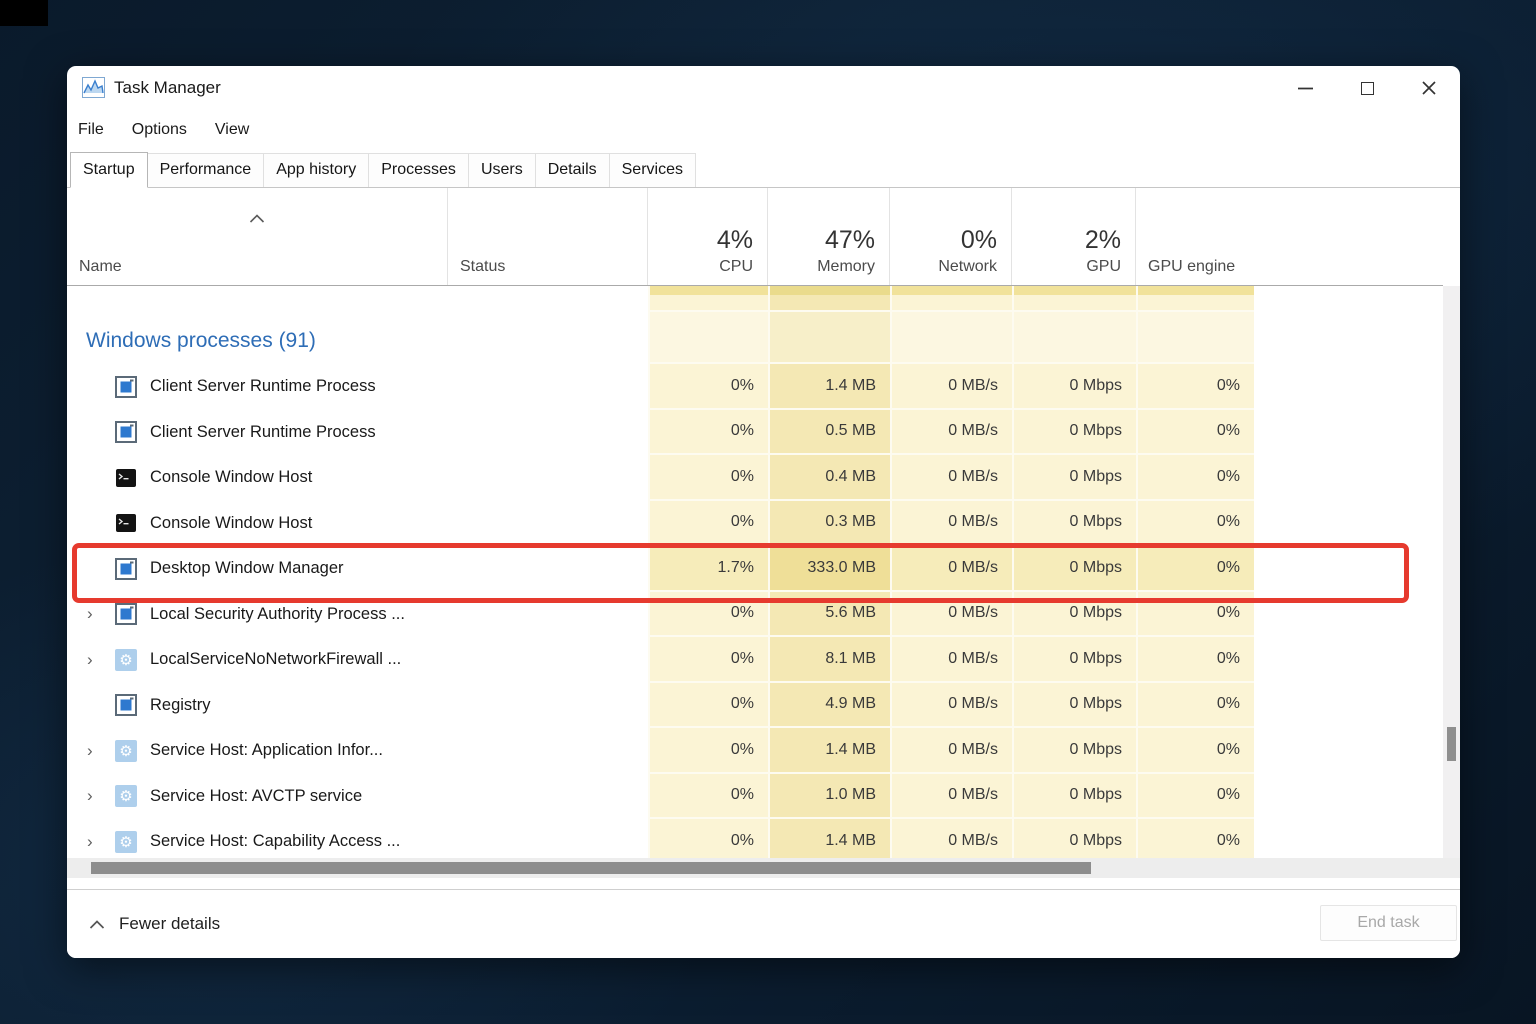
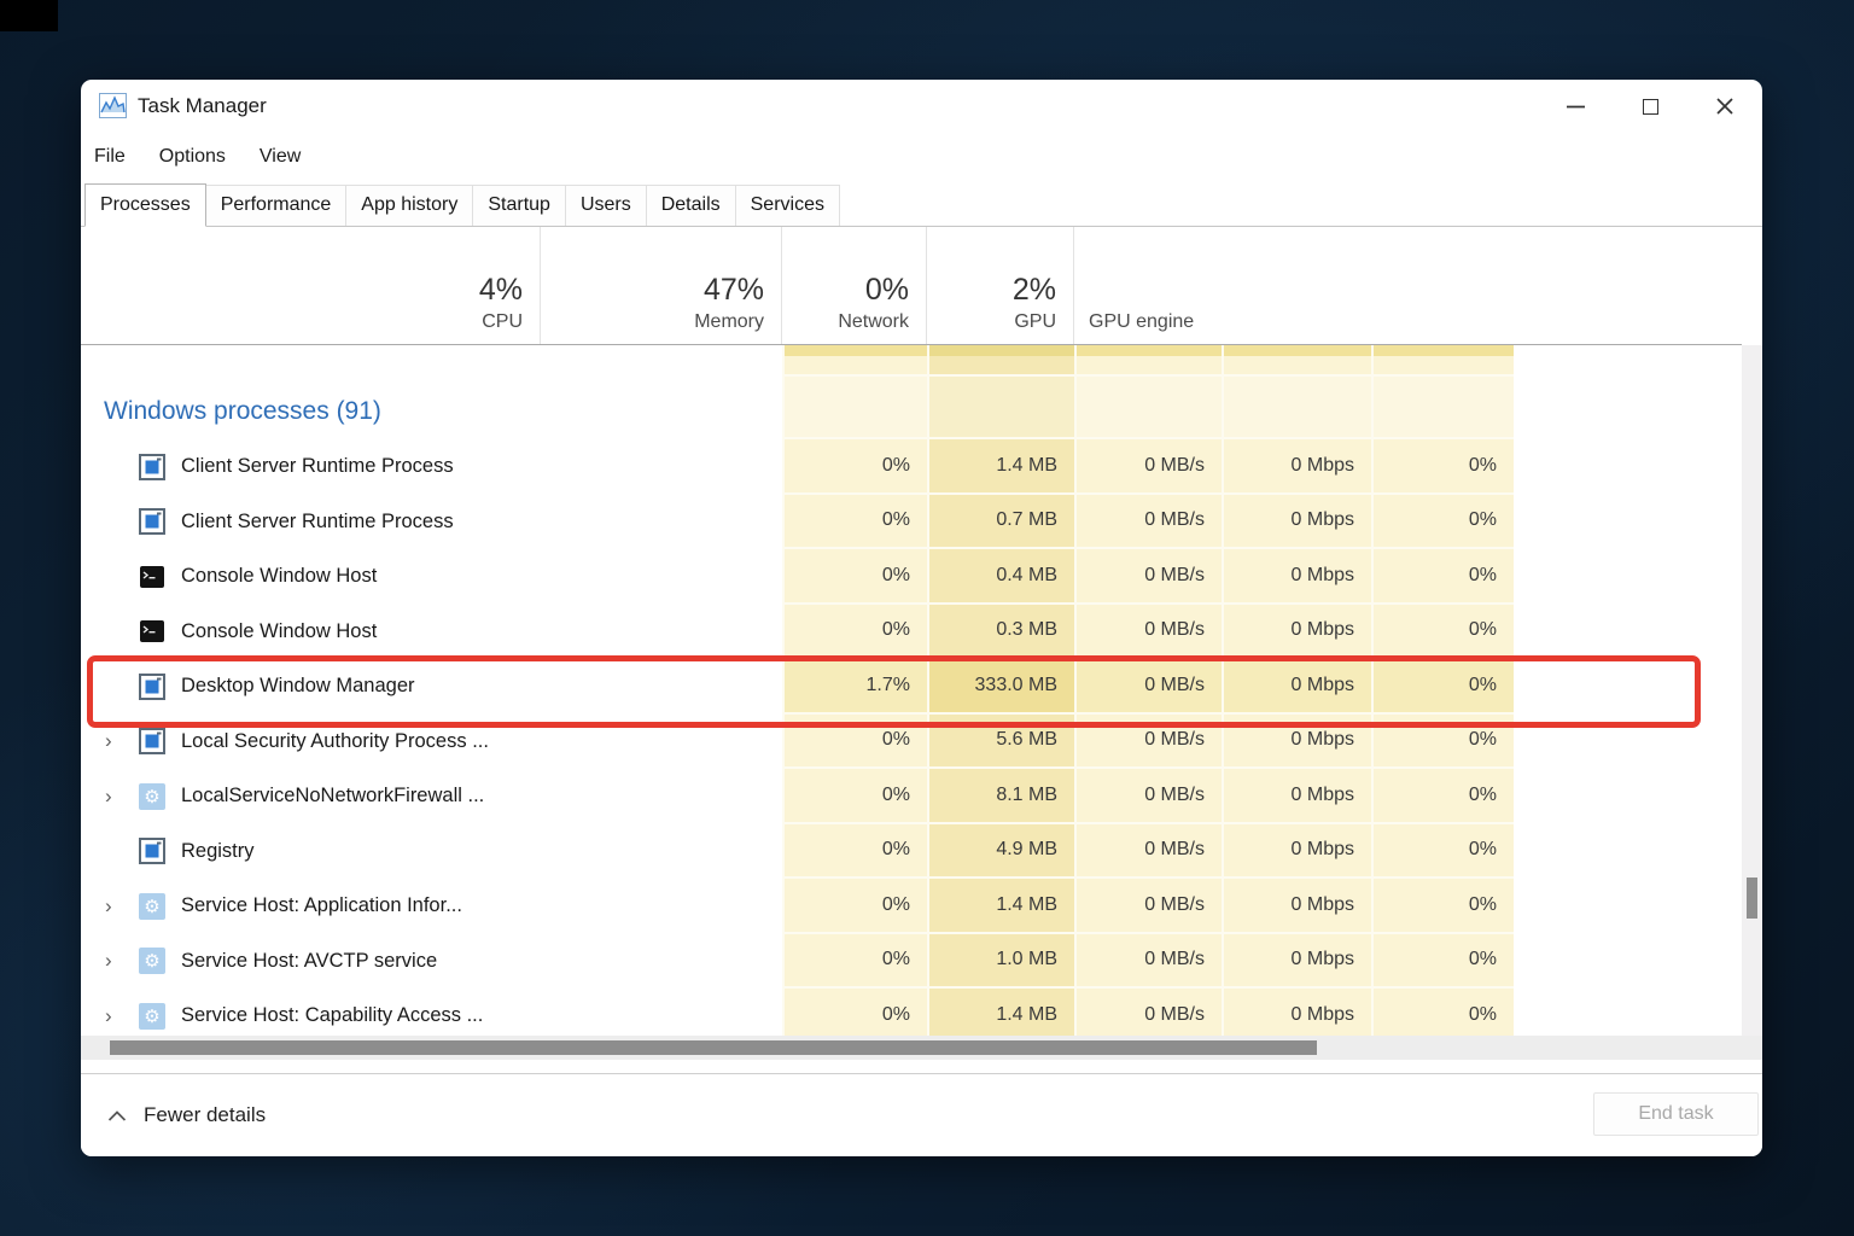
  Task Manager
  File
  Options
  View
- Startup
+ Processes
  Performance
  App history
- Processes
+ Startup
  Users
  Details
  Services
- Name
- Status
  4%
  CPU
  47%
  Memory
  0%
  Network
  2%
  GPU
  GPU engine
  Windows processes (91)
  Client Server Runtime Process
  0%
  1.4 MB
  0 MB/s
  0 Mbps
  0%
  Client Server Runtime Process
  0%
- 0.5 MB
+ 0.7 MB
  0 MB/s
  0 Mbps
  0%
  Console Window Host
  0%
  0.4 MB
  0 MB/s
  0 Mbps
  0%
  Console Window Host
  0%
  0.3 MB
  0 MB/s
  0 Mbps
  0%
  Desktop Window Manager
  1.7%
  333.0 MB
  0 MB/s
  0 Mbps
  0%
  ›
  Local Security Authority Process ...
  0%
  5.6 MB
  0 MB/s
  0 Mbps
  0%
  ›
  ⚙
  LocalServiceNoNetworkFirewall ...
  0%
  8.1 MB
  0 MB/s
  0 Mbps
  0%
  Registry
  0%
  4.9 MB
  0 MB/s
  0 Mbps
  0%
  ›
  ⚙
  Service Host: Application Infor...
  0%
  1.4 MB
  0 MB/s
  0 Mbps
  0%
  ›
  ⚙
  Service Host: AVCTP service
  0%
  1.0 MB
  0 MB/s
  0 Mbps
  0%
  ›
  ⚙
  Service Host: Capability Access ...
  0%
  1.4 MB
  0 MB/s
  0 Mbps
  0%
  Fewer details
  End task
